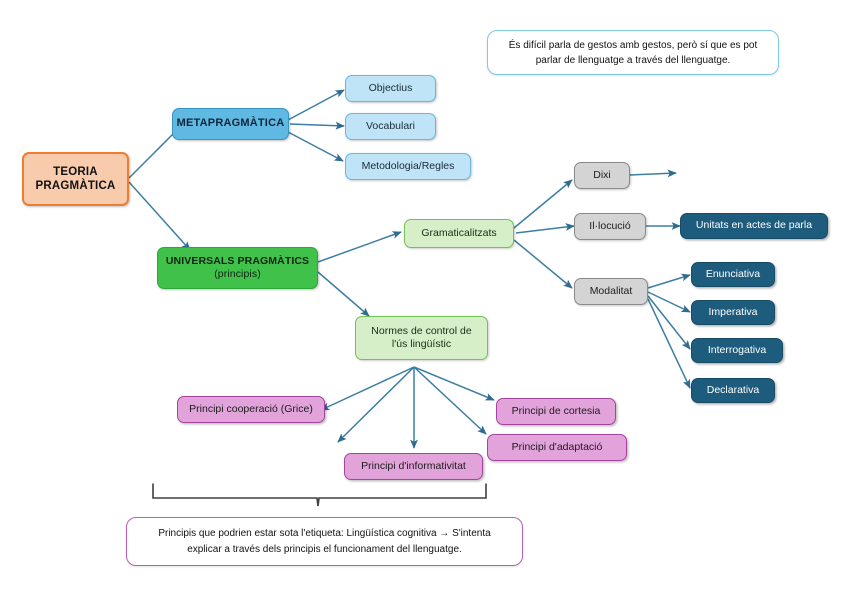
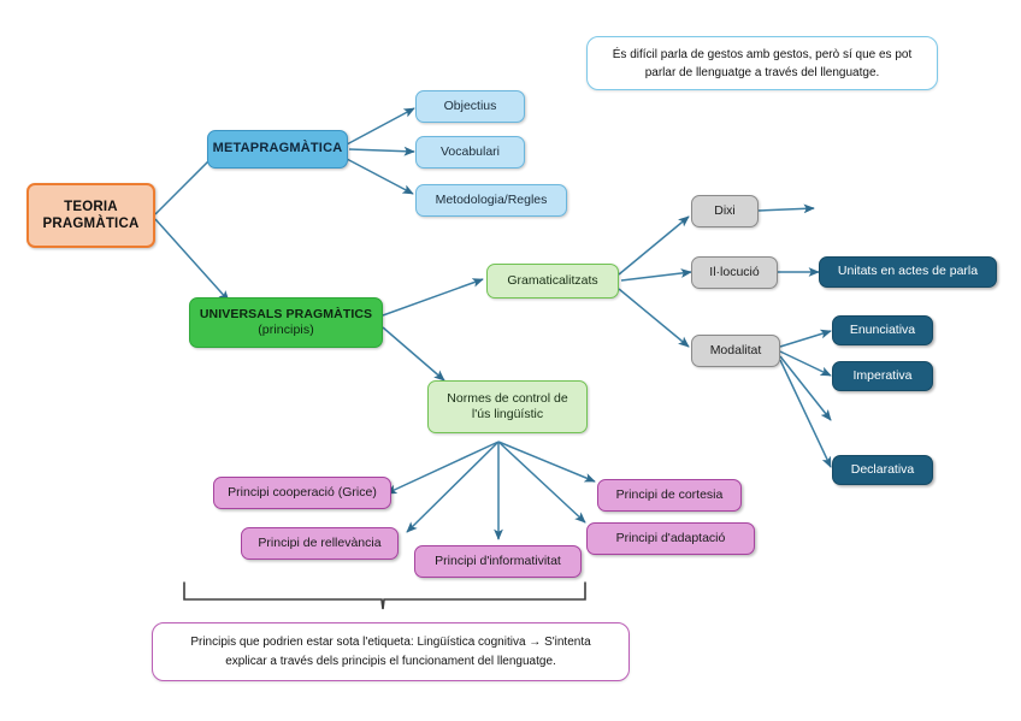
  TEORIA
  PRAGMÀTICA
  METAPRAGMÀTICA
  Objectius
  Vocabulari
  Metodologia/Regles
  És difícil parla de gestos amb gestos, però sí que es pot parlar de llenguatge a través del llenguatge.
  UNIVERSALS PRAGMÀTICS
  (principis)
  Gramaticalitzats
  Dixi
  Il·locució
  Modalitat
  Unitats en actes de parla
  Enunciativa
  Imperativa
- Interrogativa
  Declarativa
  Normes de control de
  l'ús lingüístic
  Principi cooperació (Grice)
+ Principi de rellevància
  Principi d'informativitat
  Principi de cortesia
  Principi d'adaptació
  Principis que podrien estar sota l'etiqueta: Lingüística cognitiva → S'intenta explicar a través dels principis el funcionament del llenguatge.
